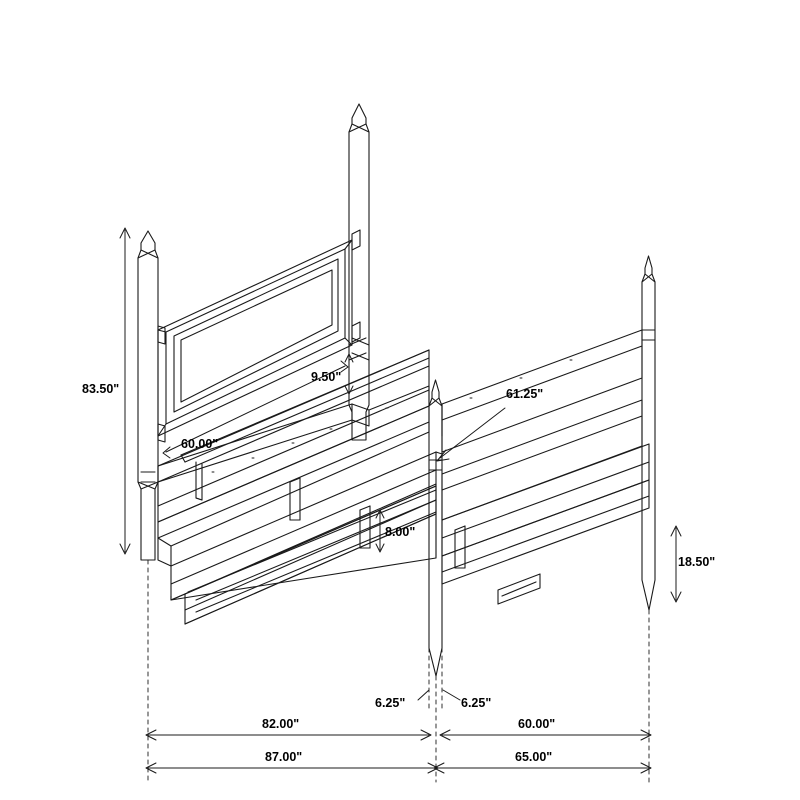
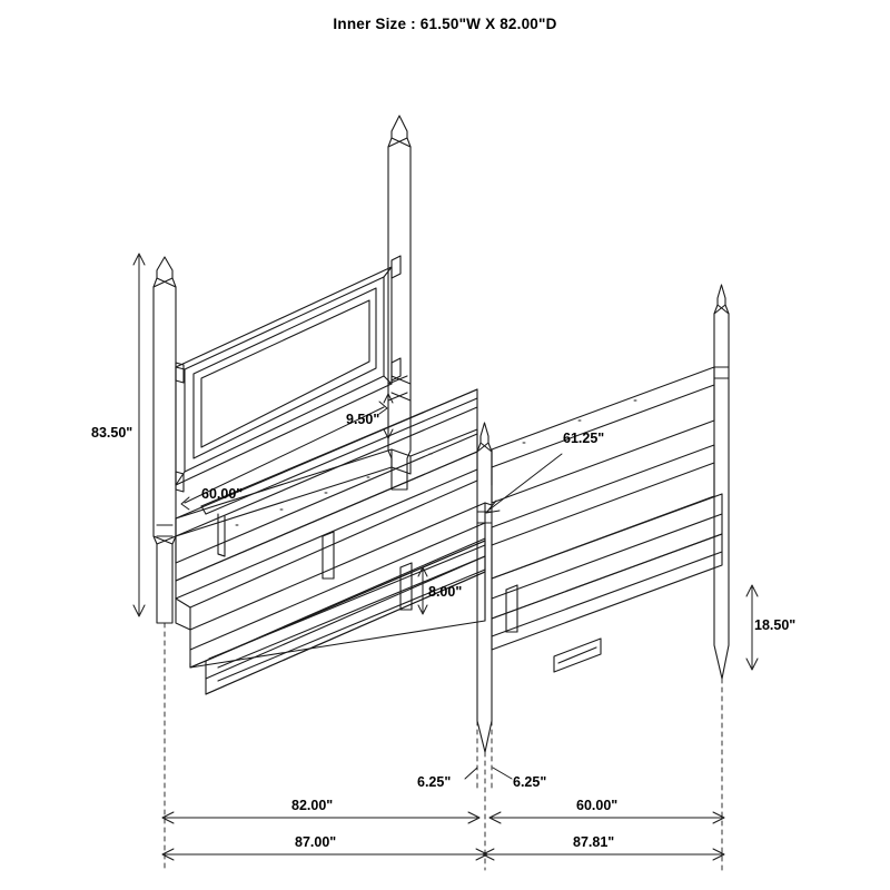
+ Inner Size : 61.50"W X 82.00"D
  83.50"
  60.00"
  9.50"
  61.25"
  8.00"
  18.50"
  6.25"
  6.25"
  82.00"
  60.00"
  87.00"
- 65.00"
+ 87.81"
